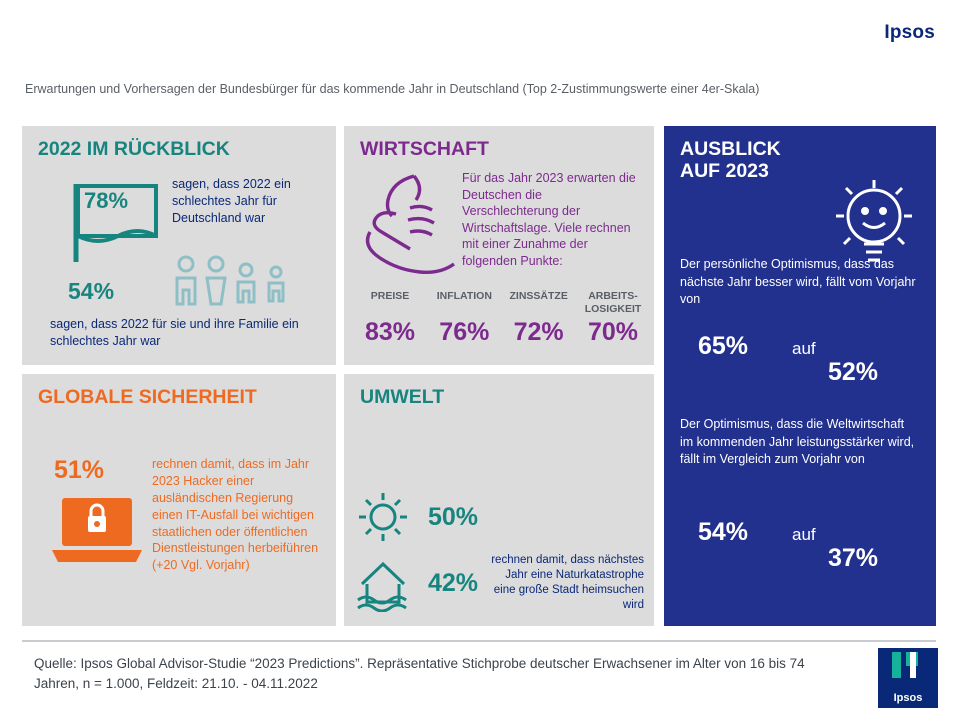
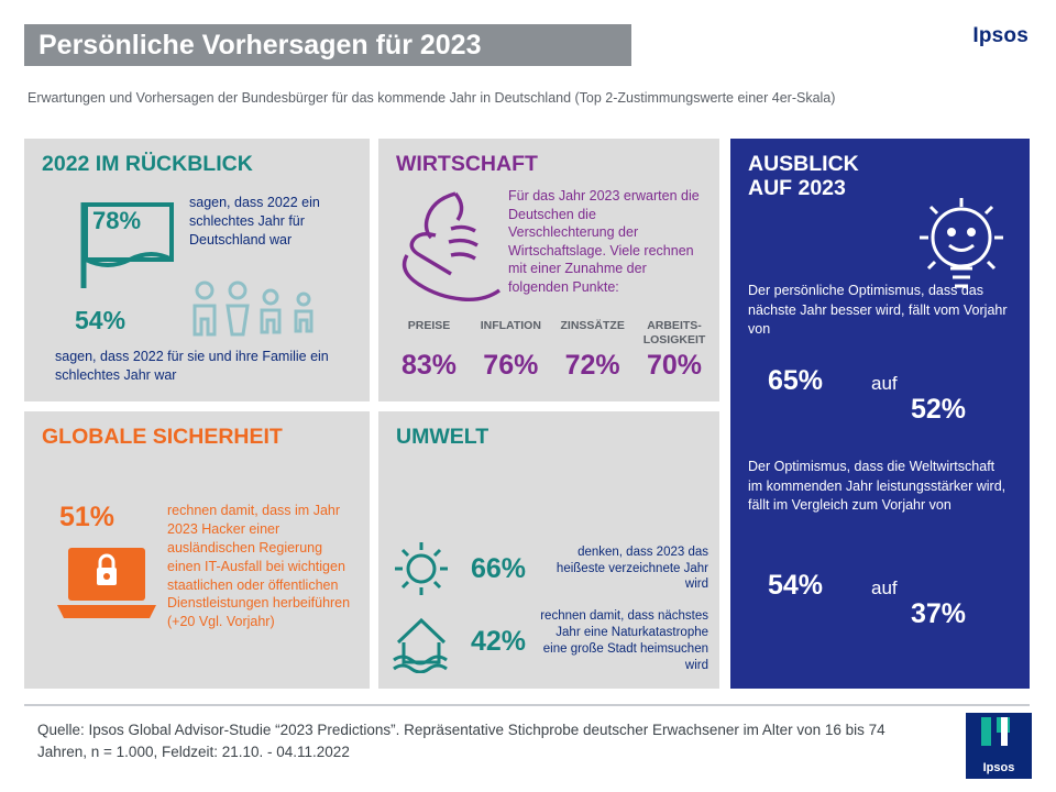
+ Persönliche Vorhersagen für 2023
  Ipsos
  Erwartungen und Vorhersagen der Bundesbürger für das kommende Jahr in Deutschland (Top 2-Zustimmungswerte einer 4er-Skala)
  2022 IM RÜCKBLICK
  78%
  sagen, dass 2022 ein schlechtes Jahr für Deutschland war
  54%
  sagen, dass 2022 für sie und ihre Familie ein schlechtes Jahr war
  WIRTSCHAFT
  Für das Jahr 2023 erwarten die Deutschen die Verschlechterung der Wirtschaftslage. Viele rechnen mit einer Zunahme der folgenden Punkte:
  PREISE
  INFLATION
  ZINSSÄTZE
  ARBEITS-LOSIGKEIT
  83%
  76%
  72%
  70%
  GLOBALE SICHERHEIT
  51%
  rechnen damit, dass im Jahr 2023 Hacker einer ausländischen Regierung einen IT-Ausfall bei wichtigen staatlichen oder öffentlichen Dienstleistungen herbeiführen (+20 Vgl. Vorjahr)
  UMWELT
- 50%
+ 66%
+ denken, dass 2023 das heißeste verzeichnete Jahr wird
  42%
  rechnen damit, dass nächstes Jahr eine Naturkatastrophe eine große Stadt heimsuchen wird
  AUSBLICK
  AUF 2023
  Der persönliche Optimismus, dass das nächste Jahr besser wird, fällt vom Vorjahr von
  65%
  auf
  52%
  Der Optimismus, dass die Weltwirtschaft im kommenden Jahr leistungsstärker wird, fällt im Vergleich zum Vorjahr von
  54%
  auf
  37%
  Quelle: Ipsos Global Advisor-Studie “2023 Predictions”. Repräsentative Stichprobe deutscher Erwachsener im Alter von 16 bis 74 Jahren, n = 1.000, Feldzeit: 21.10. - 04.11.2022
  Ipsos
